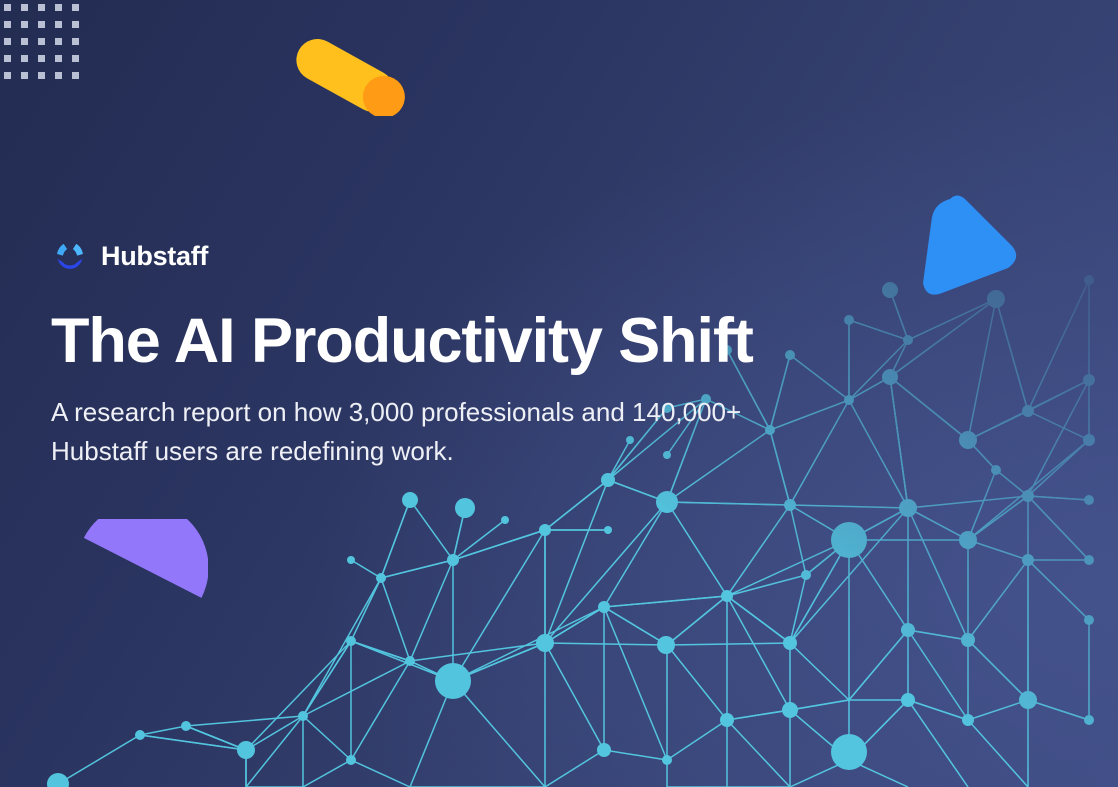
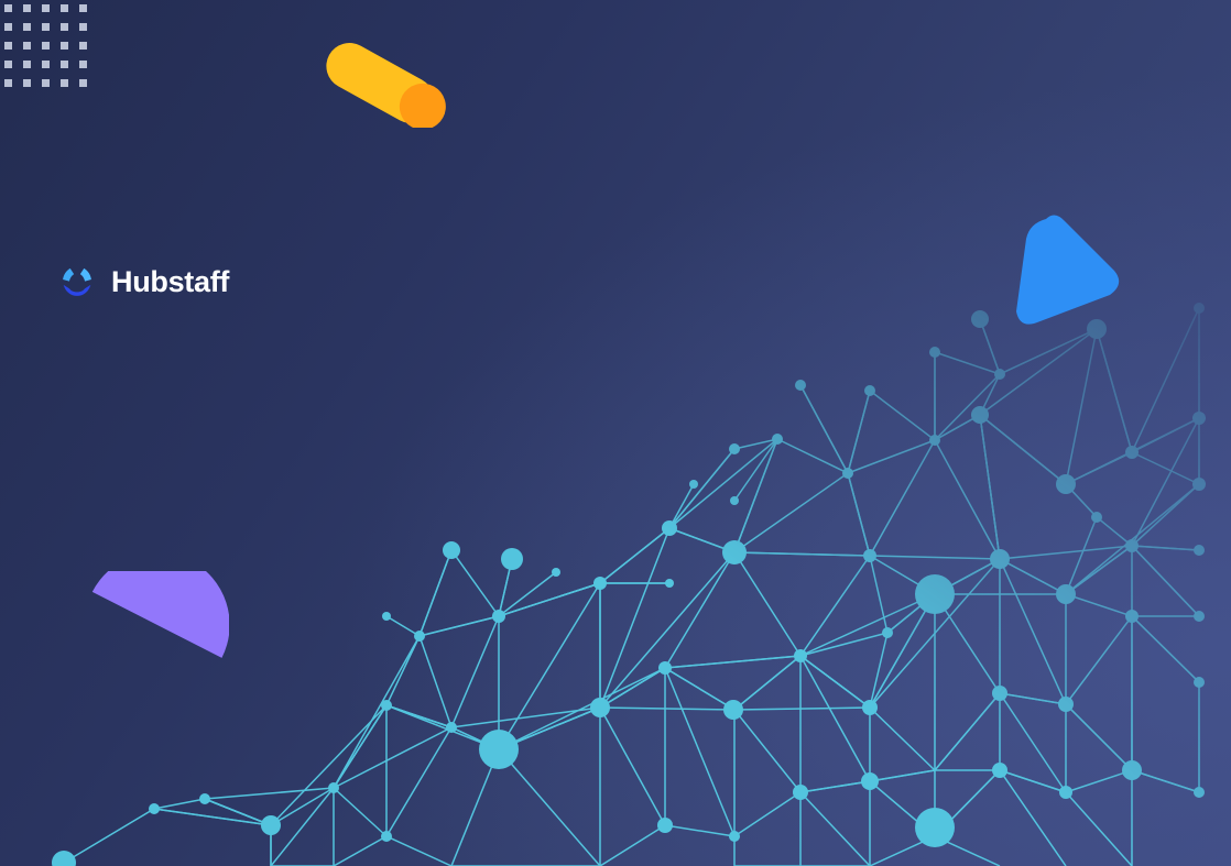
  Hubstaff
- The AI Productivity Shift
- A research report on how 3,000 professionals and 140,000+ Hubstaff users are redefining work.
